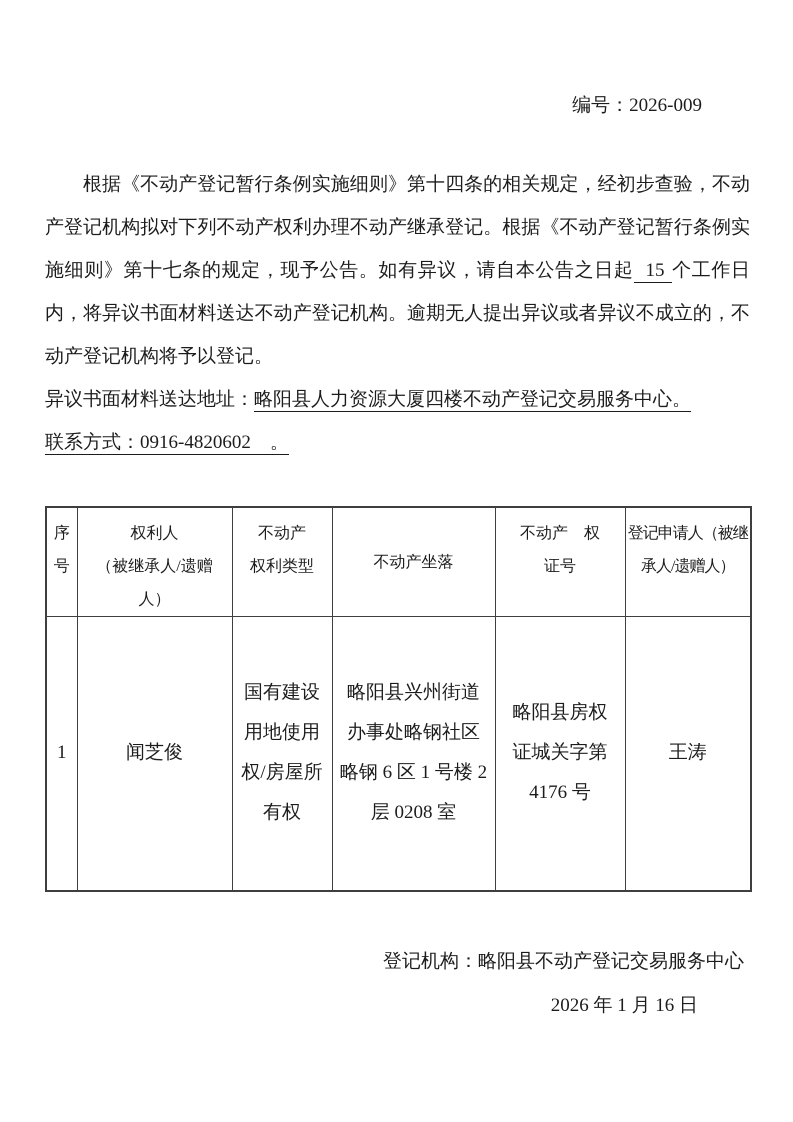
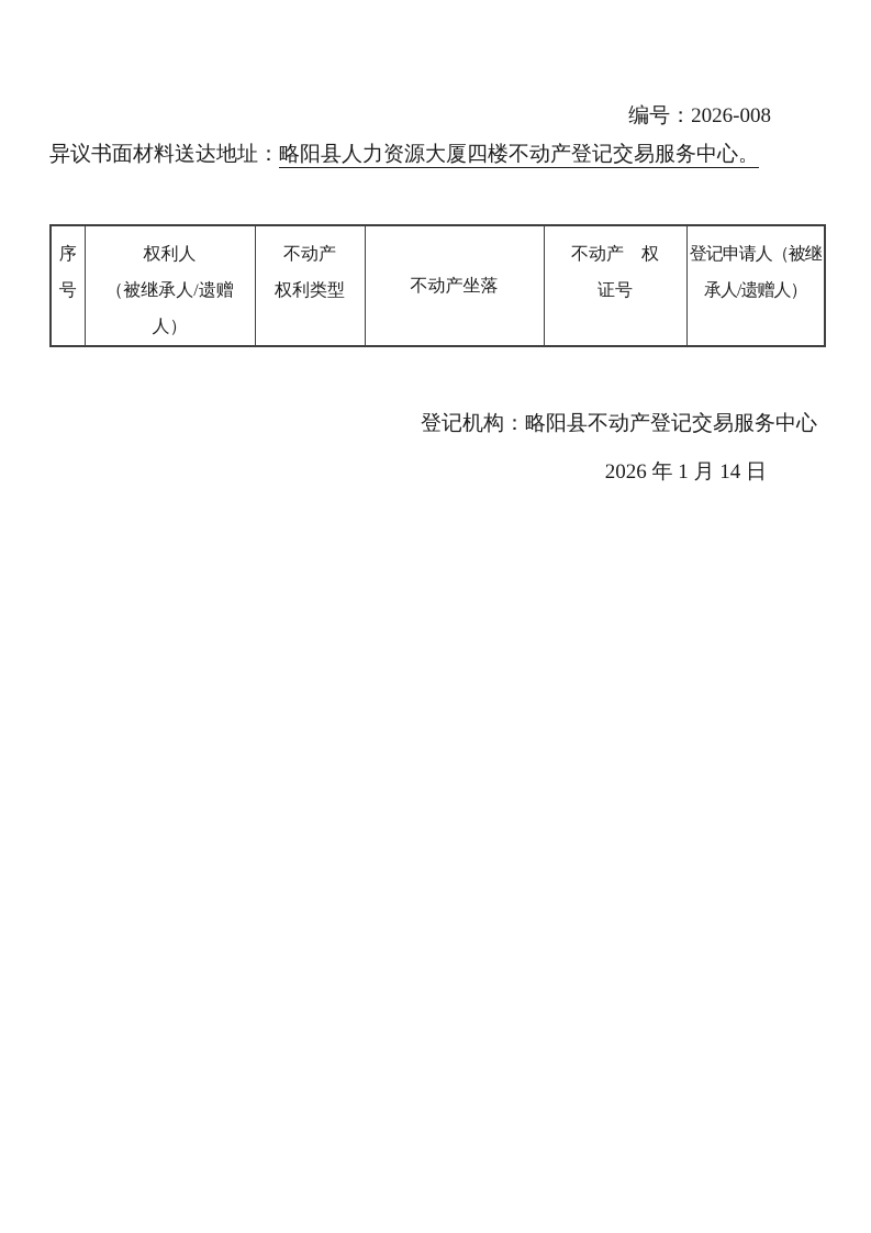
- 编号：2026-009
+ 编号：2026-008
- 根据《不动产登记暂行条例实施细则》第十四条的相关规定，经初步查验，不动产登记机构拟对下列不动产权利办理不动产继承登记。根据《不动产登记暂行条例实施细则》第十七条的规定，现予公告。如有异议，请自本公告之日起 15 个工作日内，将异议书面材料送达不动产登记机构。逾期无人提出异议或者异议不成立的，不动产登记机构将予以登记。
  异议书面材料送达地址：略阳县人力资源大厦四楼不动产登记交易服务中心。
- 联系方式：0916-4820602 。
  序 号	权利人 （被继承人/遗赠 人）	不动产 权利类型	不动产坐落	不动产 权 证号	登记申请人（被继 承人/遗赠人）
- 1	闻芝俊	国有建设 用地使用 权/房屋所 有权	略阳县兴州街道 办事处略钢社区 略钢 6 区 1 号楼 2 层 0208 室	略阳县房权 证城关字第 4176 号	王涛
  登记机构：略阳县不动产登记交易服务中心
- 2026 年 1 月 16 日
+ 2026 年 1 月 14 日
